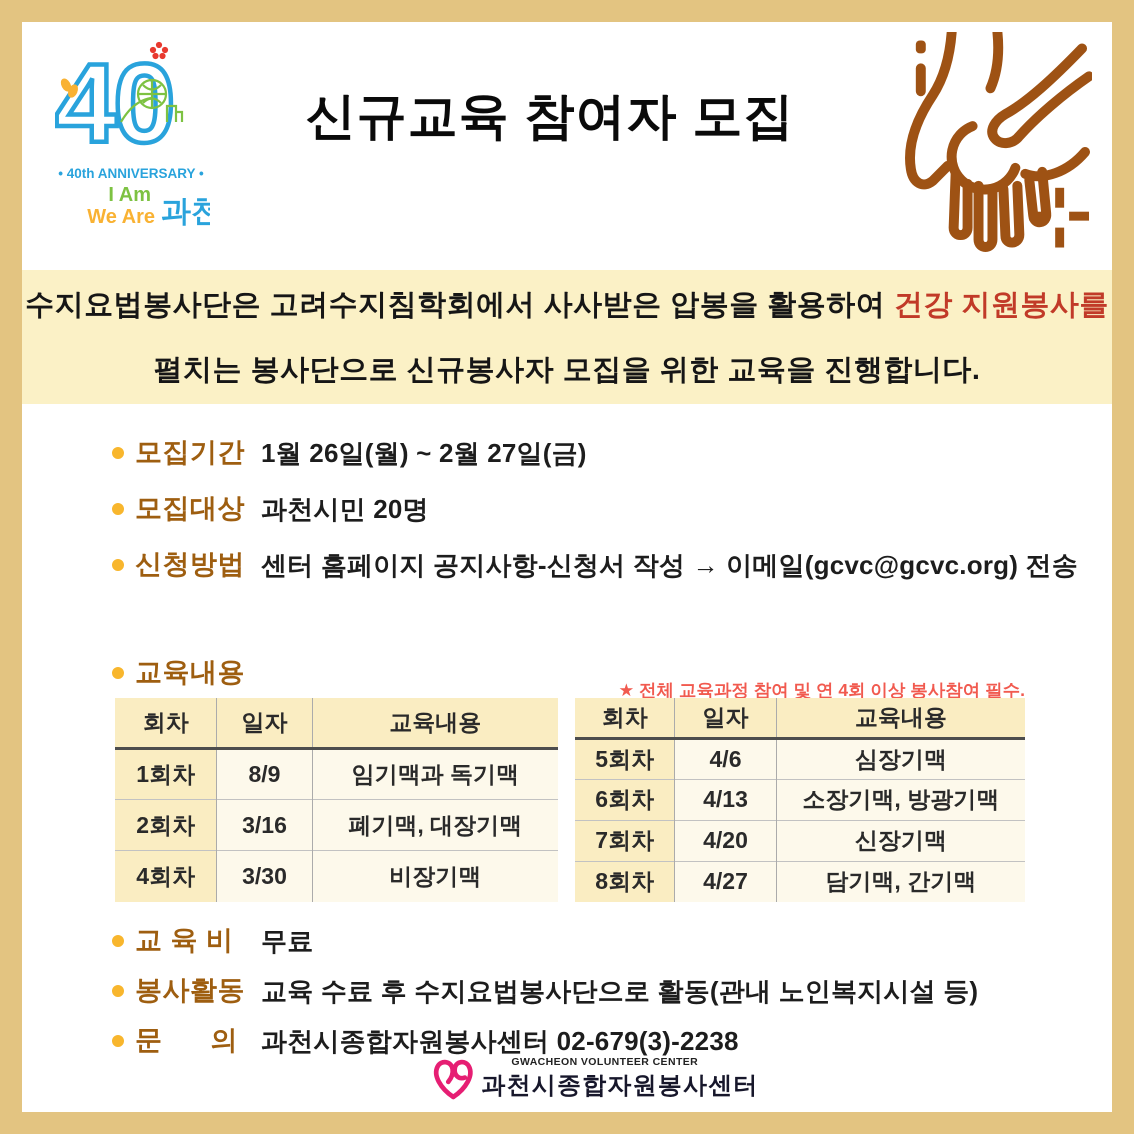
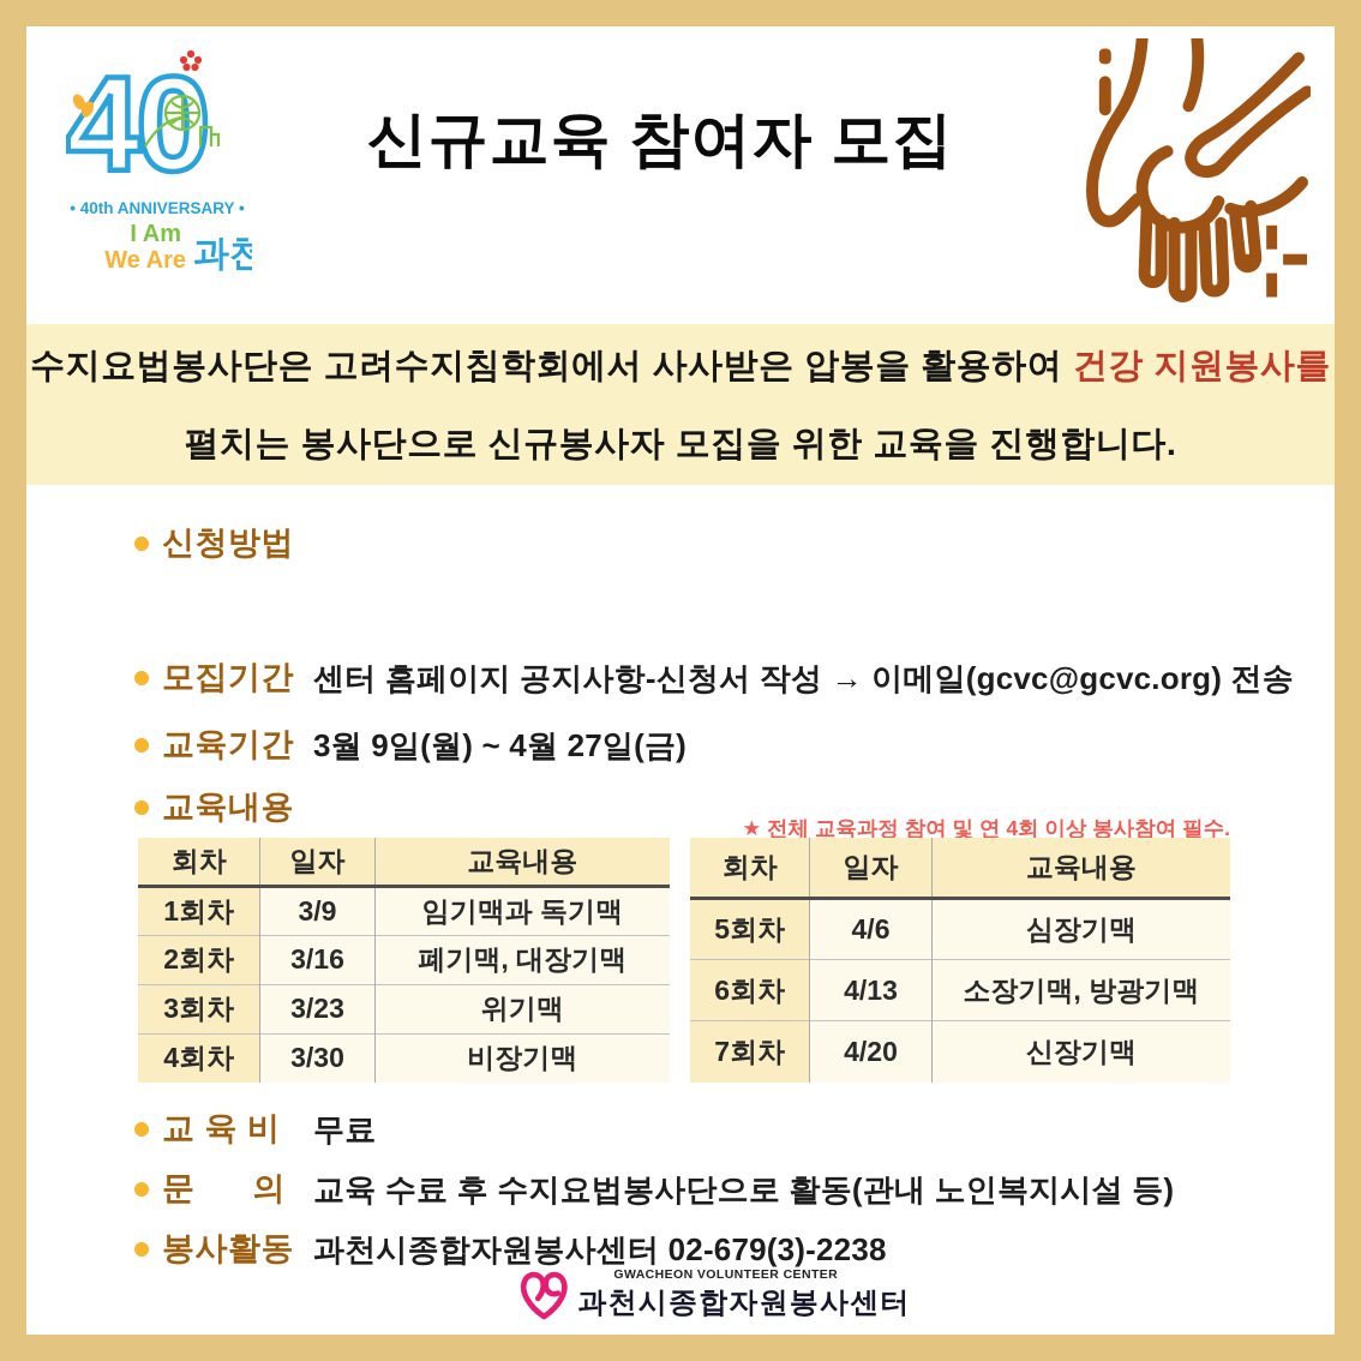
  • 40th ANNIVERSARY •
  I Am
  We Are
  과천
  신규교육 참여자 모집
  수지요법봉사단은 고려수지침학회에서 사사받은 압봉을 활용하여 건강 지원봉사를
  펼치는 봉사단으로 신규봉사자 모집을 위한 교육을 진행합니다.
- 모집기간
+ 신청방법
- 1월 26일(월) ~ 2월 27일(금)
- 모집대상
- 과천시민 20명
- 신청방법
+ 모집기간
  센터 홈페이지 공지사항-신청서 작성 → 이메일(gcvc@gcvc.org) 전송
+ 교육기간
+ 3월 9일(월) ~ 4월 27일(금)
  교육내용
  ★ 전체 교육과정 참여 및 연 4회 이상 봉사참여 필수.
  회차	일자	교육내용
- 1회차	8/9	임기맥과 독기맥
+ 1회차	3/9	임기맥과 독기맥
  2회차	3/16	폐기맥, 대장기맥
+ 3회차	3/23	위기맥
  4회차	3/30	비장기맥
  회차	일자	교육내용
  5회차	4/6	심장기맥
  6회차	4/13	소장기맥, 방광기맥
  7회차	4/20	신장기맥
- 8회차	4/27	담기맥, 간기맥
  교 육 비
  무료
- 봉사활동
+ 문 의
  교육 수료 후 수지요법봉사단으로 활동(관내 노인복지시설 등)
- 문 의
+ 봉사활동
  과천시종합자원봉사센터 02-679(3)-2238
  GWACHEON VOLUNTEER CENTER
  과천시종합자원봉사센터
